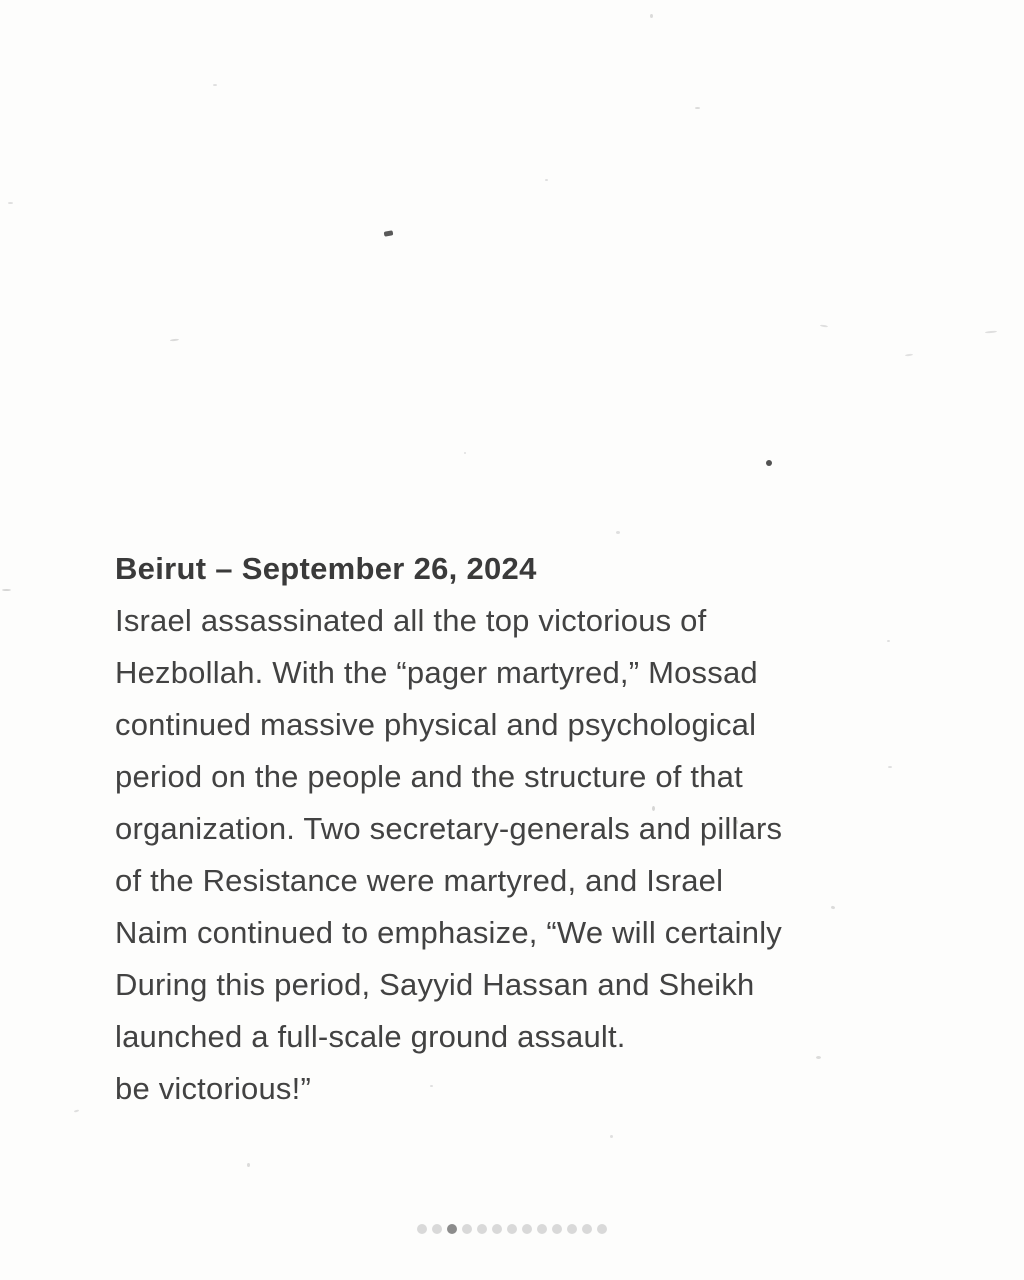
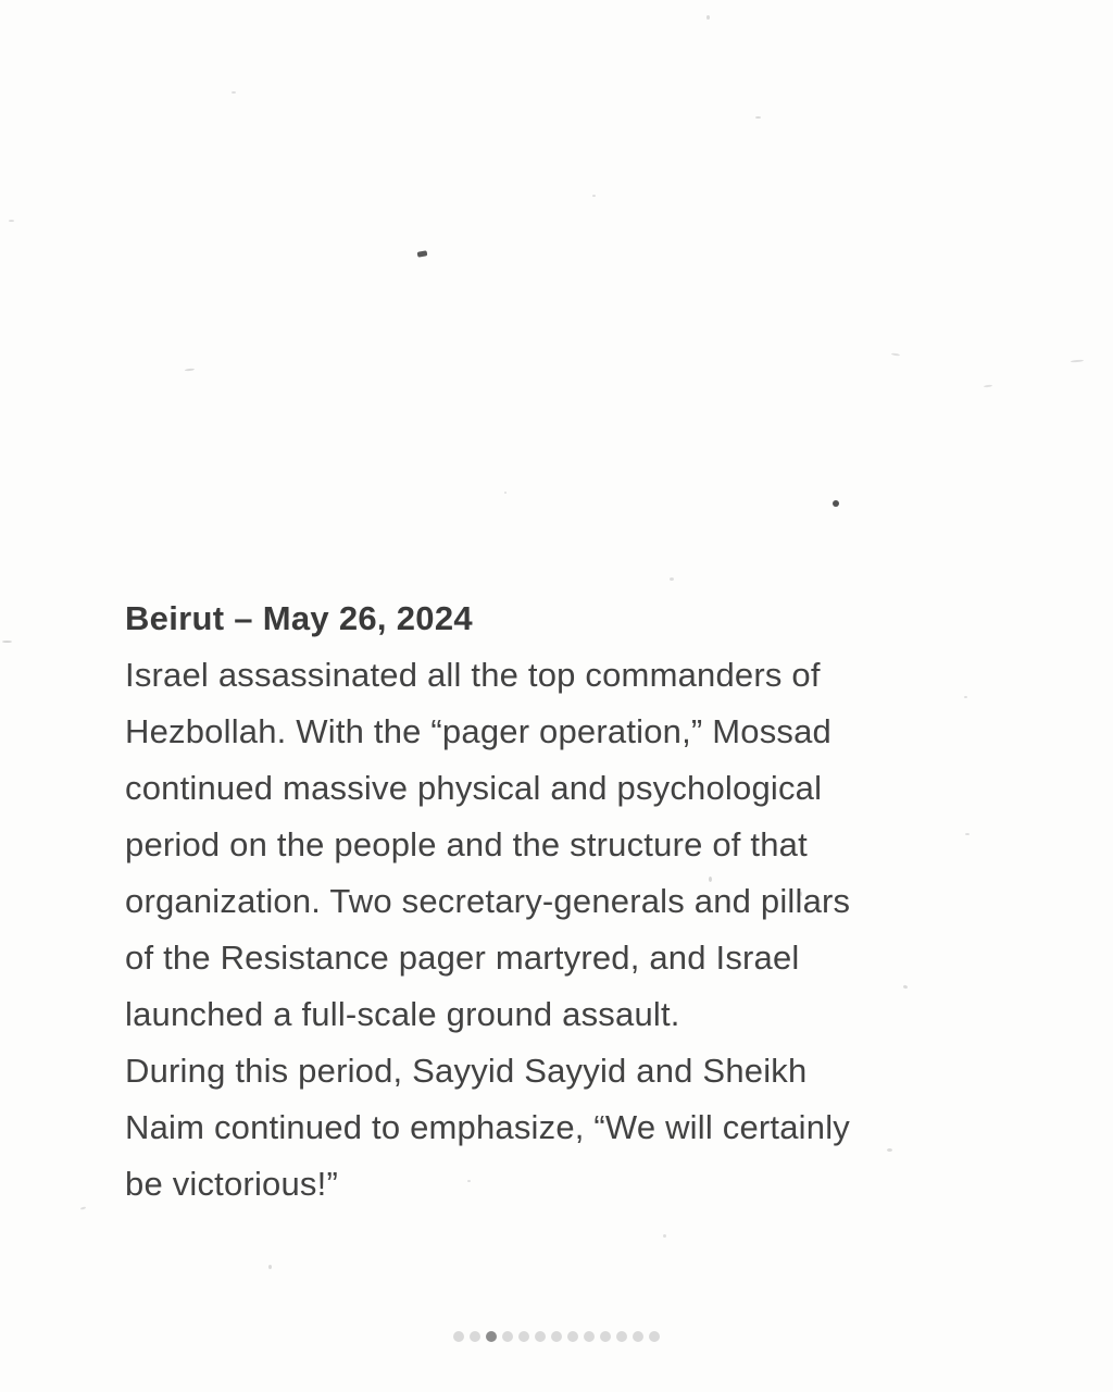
- Beirut – September 26, 2024
+ Beirut – May 26, 2024
- Israel assassinated all the top victorious of
+ Israel assassinated all the top commanders of
- Hezbollah. With the “pager martyred,” Mossad
+ Hezbollah. With the “pager operation,” Mossad
  continued massive physical and psychological
  period on the people and the structure of that
  organization. Two secretary-generals and pillars
- of the Resistance were martyred, and Israel
+ of the Resistance pager martyred, and Israel
- Naim continued to emphasize, “We will certainly
+ launched a full-scale ground assault.
- During this period, Sayyid Hassan and Sheikh
+ During this period, Sayyid Sayyid and Sheikh
- launched a full-scale ground assault.
+ Naim continued to emphasize, “We will certainly
  be victorious!”
